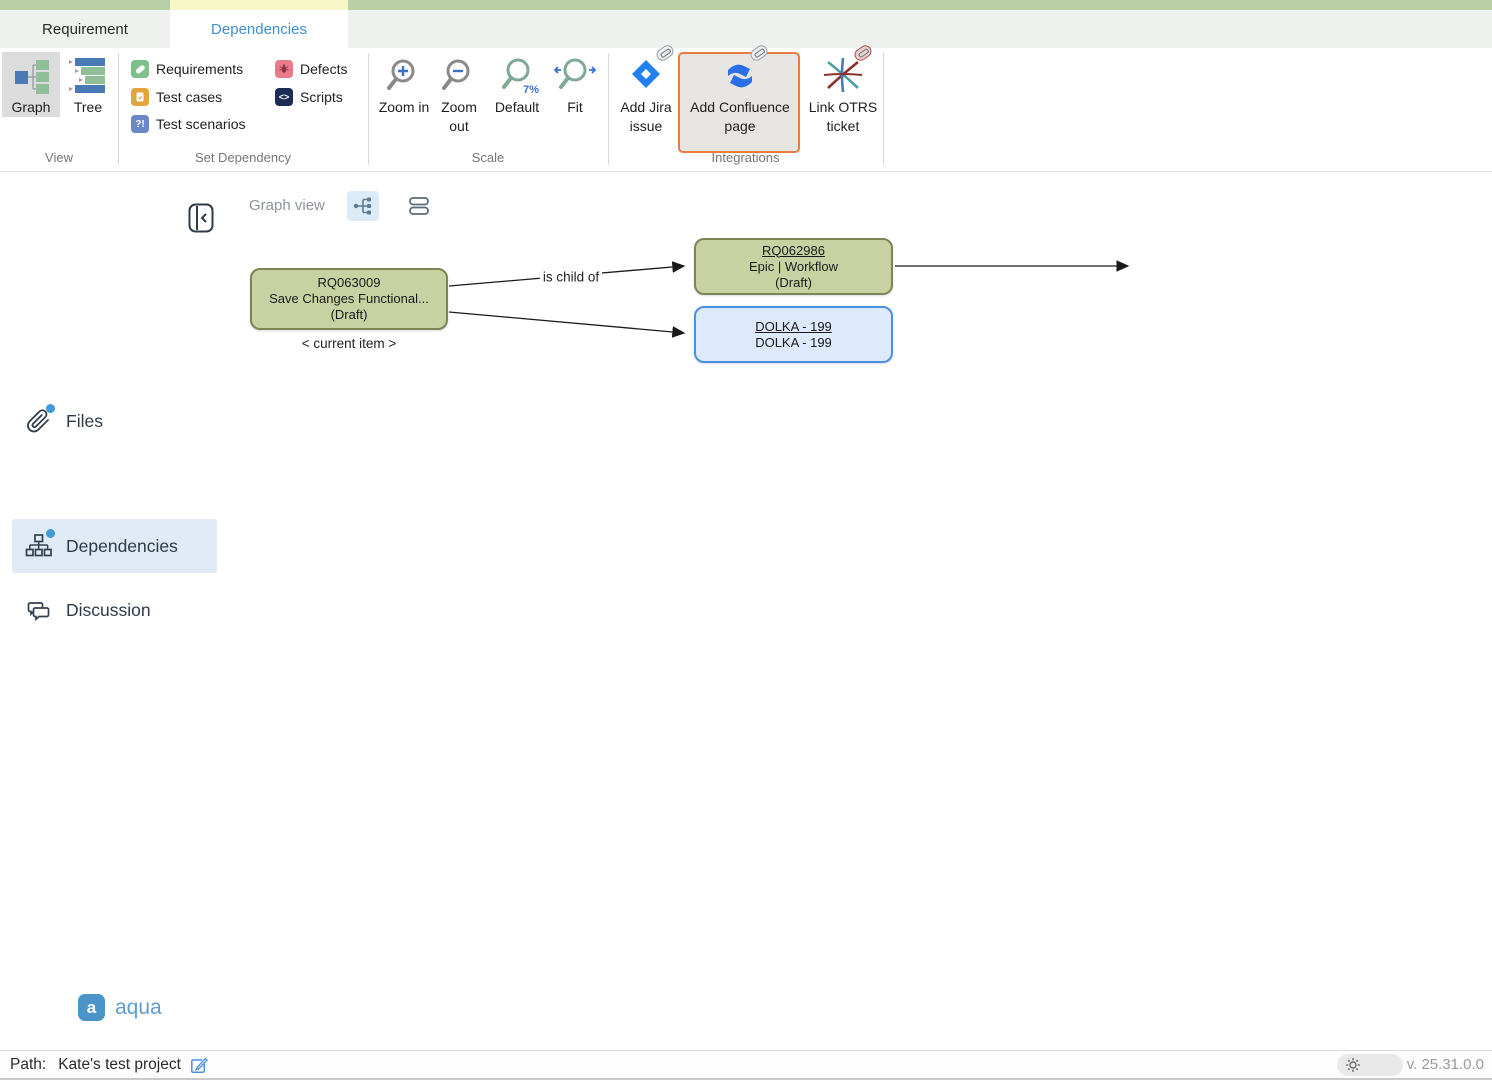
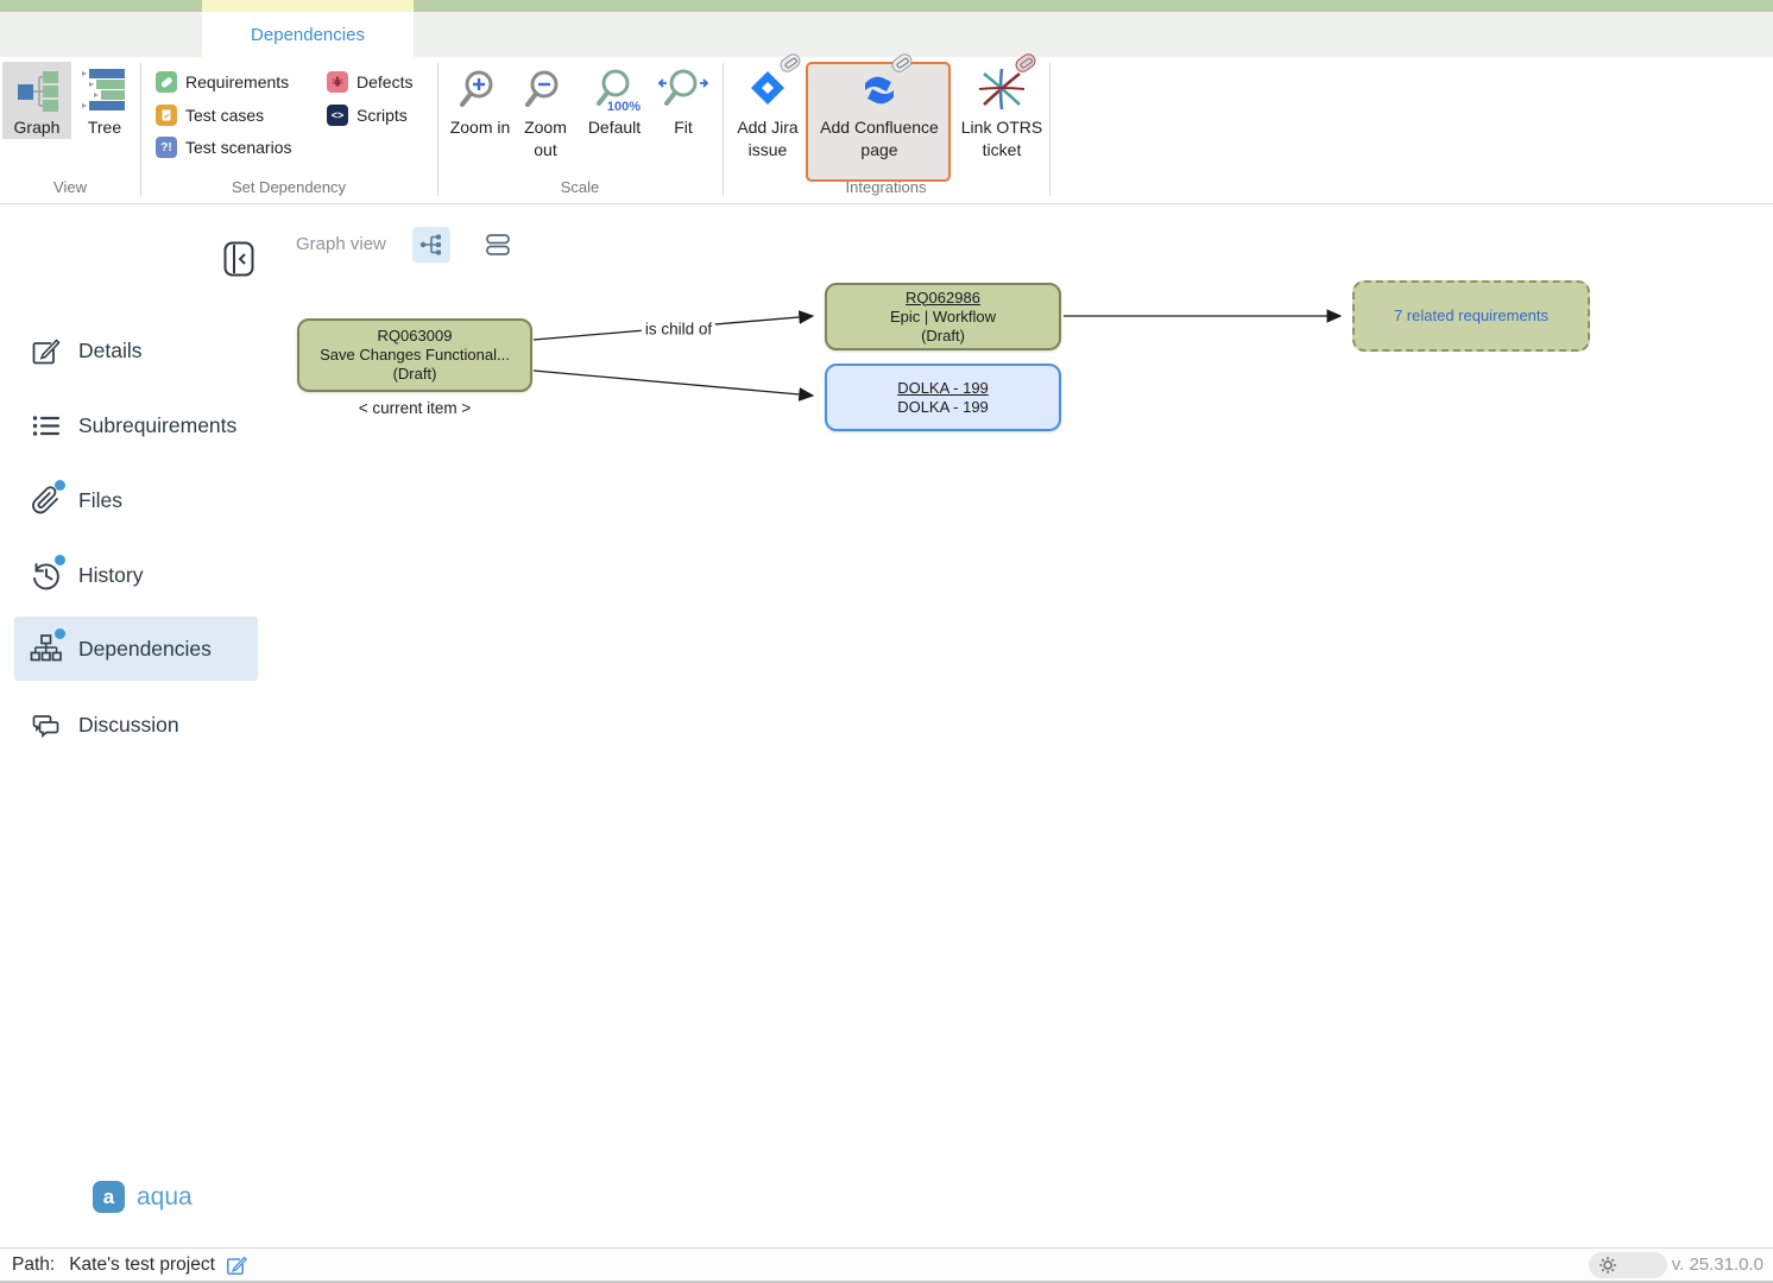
- Requirement
  Dependencies
  Graph
  Tree
  View
  Requirements
  Test cases
  ?!
  Test scenarios
  Defects
  <>
  Scripts
  Set Dependency
  Zoom in
  Zoom out
- 7%
+ 100%
  Default
  Fit
  Scale
  Add Jira issue
  Add Confluence page
  Link OTRS ticket
  Integrations
  Graph view
+ Details
+ Subrequirements
  Files
+ History
  Dependencies
  Discussion
  is child of
  RQ063009
  Save Changes Functional...
  (Draft)
  < current item >
  RQ062986
  Epic | Workflow
  (Draft)
  DOLKA - 199
  DOLKA - 199
+ 7 related requirements
  a
  aqua
  Path:
  Kate's test project
  v. 25.31.0.0
